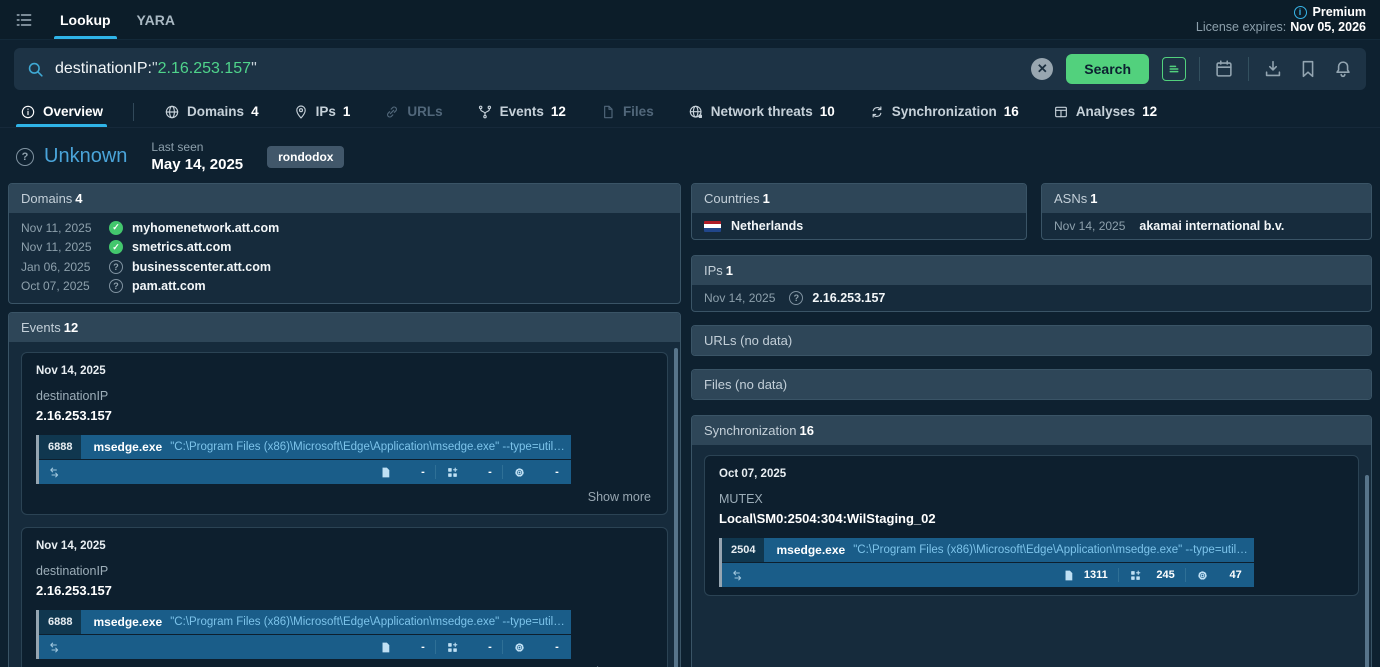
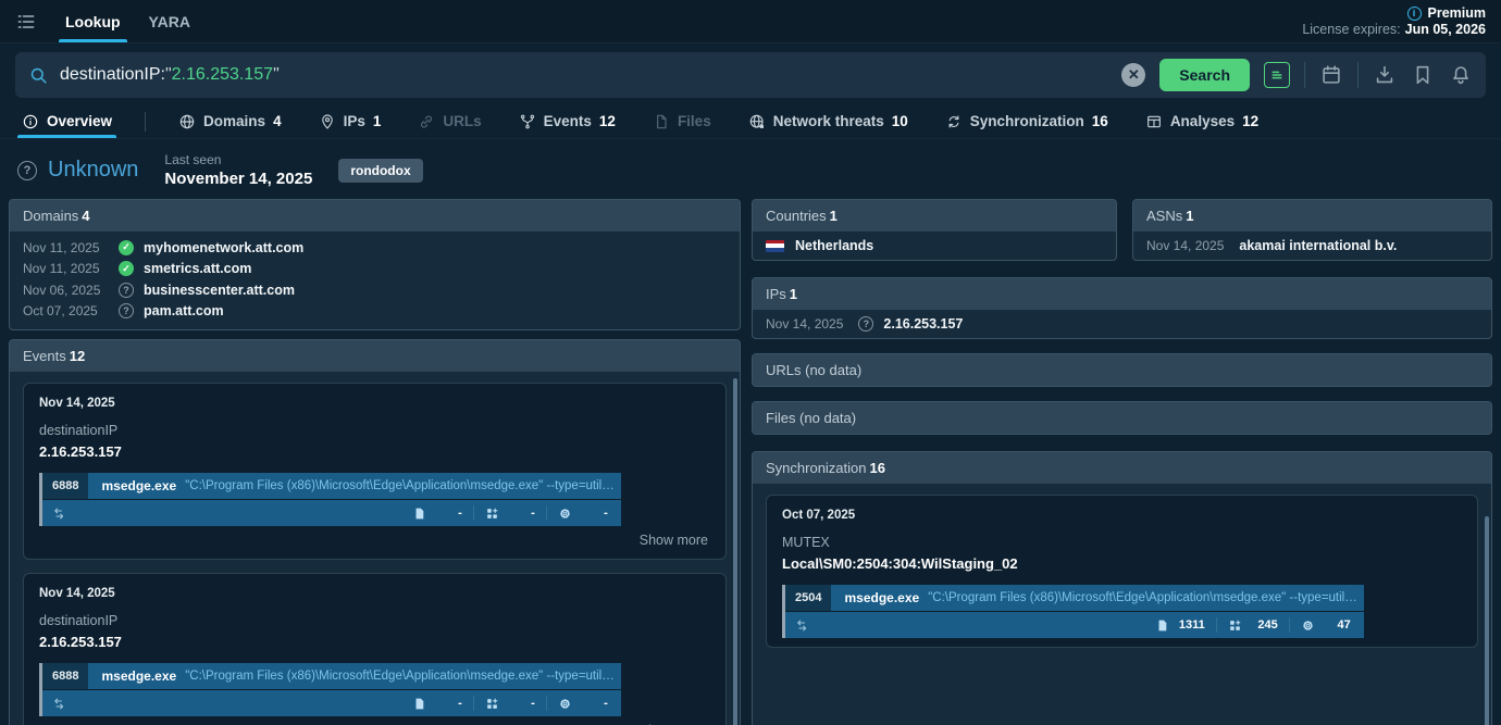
  Lookup
  YARA
  i
  Premium
- License expires: Nov 05, 2026
+ License expires: Jun 05, 2026
  destinationIP:
  "
  2.16.253.157
  "
  ✕
  Search
  Overview
  Domains
  4
  IPs
  1
  URLs
  Events
  12
  Files
  Network threats
  10
  Synchronization
  16
  Analyses
  12
  ?
  Unknown
  Last seen
- May 14, 2025
+ November 14, 2025
  rondodox
  Domains 4
  Nov 11, 2025
  ✓
  myhomenetwork.att.com
  Nov 11, 2025
  ✓
  smetrics.att.com
- Jan 06, 2025
+ Nov 06, 2025
  ?
  businesscenter.att.com
  Oct 07, 2025
  ?
  pam.att.com
  Events 12
  Nov 14, 2025
  destinationIP
  2.16.253.157
  6888
  msedge.exe
  "C:\Program Files (x86)\Microsoft\Edge\Application\msedge.exe" --type=util…
  -
  -
  -
  Show more
  Nov 14, 2025
  destinationIP
  2.16.253.157
  6888
  msedge.exe
  "C:\Program Files (x86)\Microsoft\Edge\Application\msedge.exe" --type=util…
  -
  -
  -
  Countries 1
  Netherlands
  ASNs 1
  Nov 14, 2025
  akamai international b.v.
  IPs 1
  Nov 14, 2025
  ?
  2.16.253.157
  URLs (no data)
  Files (no data)
  Synchronization 16
  Oct 07, 2025
  MUTEX
  Local\SM0:2504:304:WilStaging_02
  2504
  msedge.exe
  "C:\Program Files (x86)\Microsoft\Edge\Application\msedge.exe" --type=util…
  1311
  245
  47
